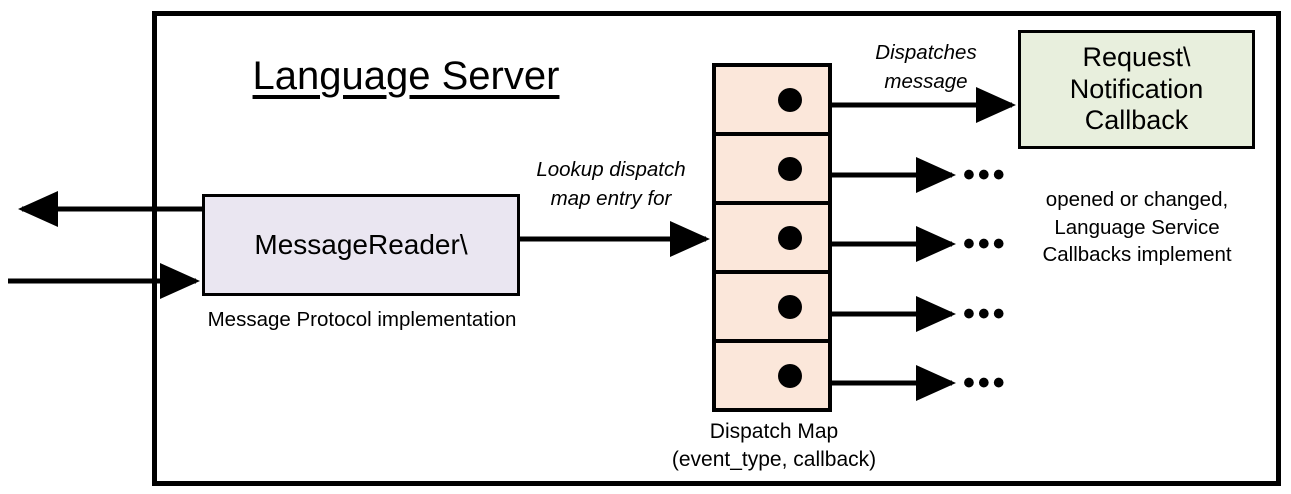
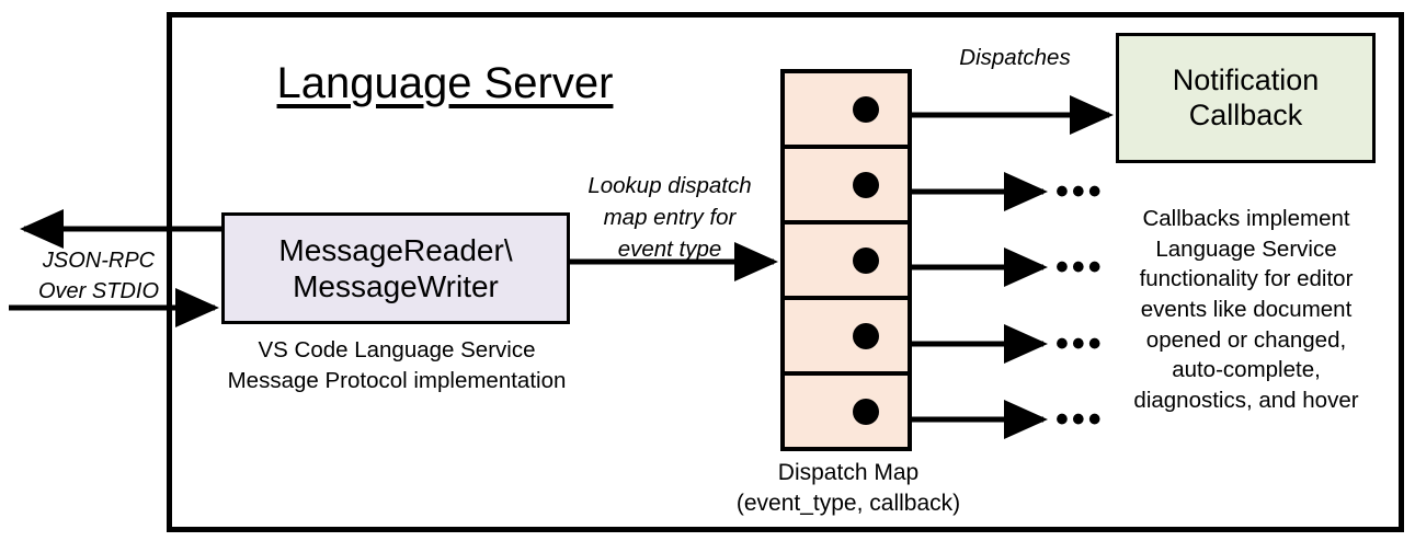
  Language Server
+ JSON-RPC
+ Over STDIO
  MessageReader\
+ MessageWriter
+ VS Code Language Service
  Message Protocol implementation
  Lookup dispatch
  map entry for
+ event type
  Dispatch Map
  (event_type, callback)
  Dispatches
- message
- Request\
  Notification
  Callback
- opened or changed,
+ Callbacks implement
  Language Service
+ functionality for editor
+ events like document
- Callbacks implement
+ opened or changed,
+ auto-complete,
+ diagnostics, and hover
  •••
  •••
  •••
  •••
